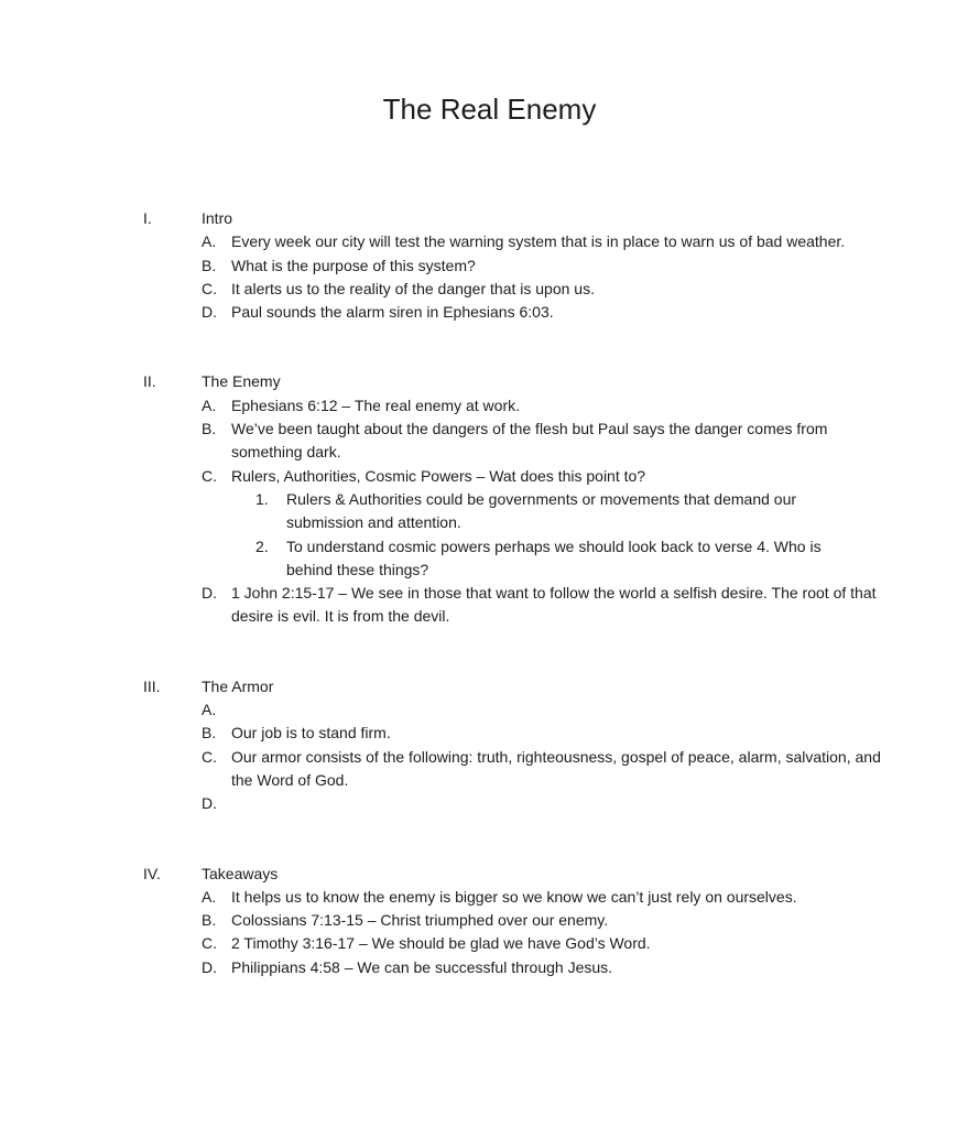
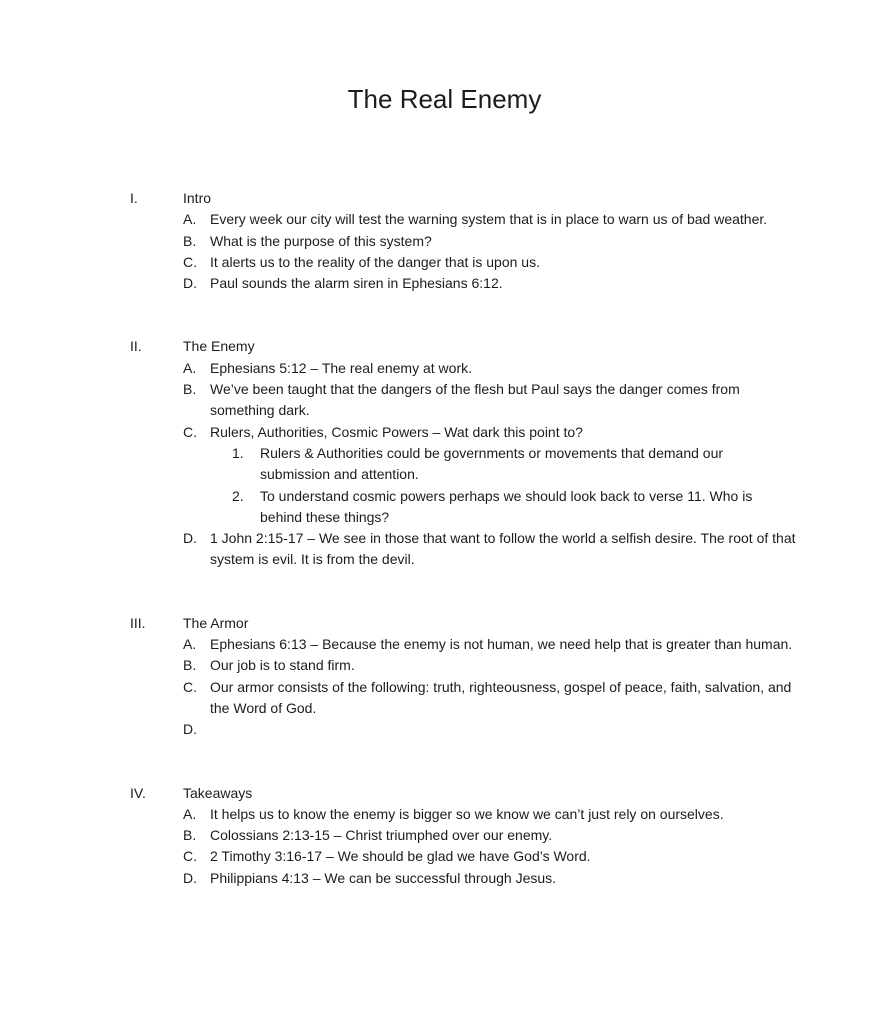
  The Real Enemy
  I.
  Intro
  A.
  Every week our city will test the warning system that is in place to warn us of bad weather.
  B.
  What is the purpose of this system?
  C.
  It alerts us to the reality of the danger that is upon us.
  D.
- Paul sounds the alarm siren in Ephesians 6:03.
+ Paul sounds the alarm siren in Ephesians 6:12.
  II.
  The Enemy
  A.
- Ephesians 6:12 – The real enemy at work.
+ Ephesians 5:12 – The real enemy at work.
  B.
- We’ve been taught about the dangers of the flesh but Paul says the danger comes from something dark.
+ We’ve been taught that the dangers of the flesh but Paul says the danger comes from something dark.
  C.
- Rulers, Authorities, Cosmic Powers – Wat does this point to?
+ Rulers, Authorities, Cosmic Powers – Wat dark this point to?
  1.
  Rulers & Authorities could be governments or movements that demand our submission and attention.
  2.
- To understand cosmic powers perhaps we should look back to verse 4. Who is behind these things?
+ To understand cosmic powers perhaps we should look back to verse 11. Who is behind these things?
  D.
- 1 John 2:15-17 – We see in those that want to follow the world a selfish desire. The root of that desire is evil. It is from the devil.
+ 1 John 2:15-17 – We see in those that want to follow the world a selfish desire. The root of that system is evil. It is from the devil.
  III.
  The Armor
  A.
+ Ephesians 6:13 – Because the enemy is not human, we need help that is greater than human.
  B.
  Our job is to stand firm.
  C.
- Our armor consists of the following: truth, righteousness, gospel of peace, alarm, salvation, and the Word of God.
+ Our armor consists of the following: truth, righteousness, gospel of peace, faith, salvation, and the Word of God.
  D.
  IV.
  Takeaways
  A.
  It helps us to know the enemy is bigger so we know we can’t just rely on ourselves.
  B.
- Colossians 7:13-15 – Christ triumphed over our enemy.
+ Colossians 2:13-15 – Christ triumphed over our enemy.
  C.
  2 Timothy 3:16-17 – We should be glad we have God’s Word.
  D.
- Philippians 4:58 – We can be successful through Jesus.
+ Philippians 4:13 – We can be successful through Jesus.
